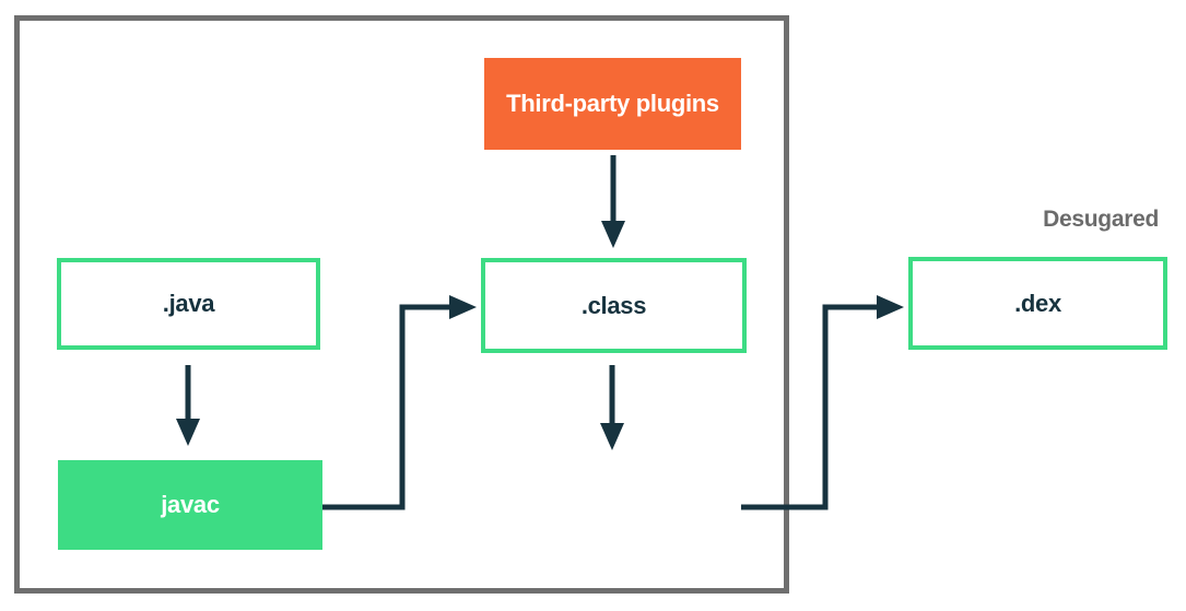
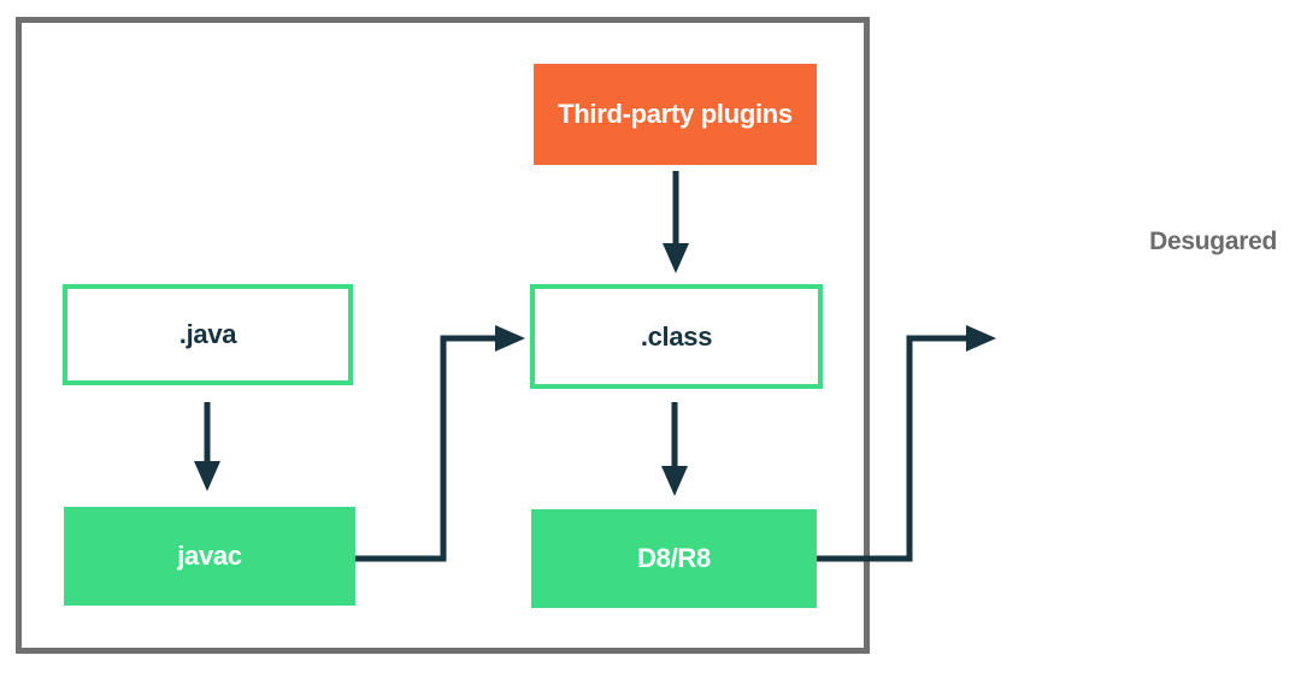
  Third-party plugins
  .java
  .class
- .dex
  javac
+ D8/R8
  Desugared
